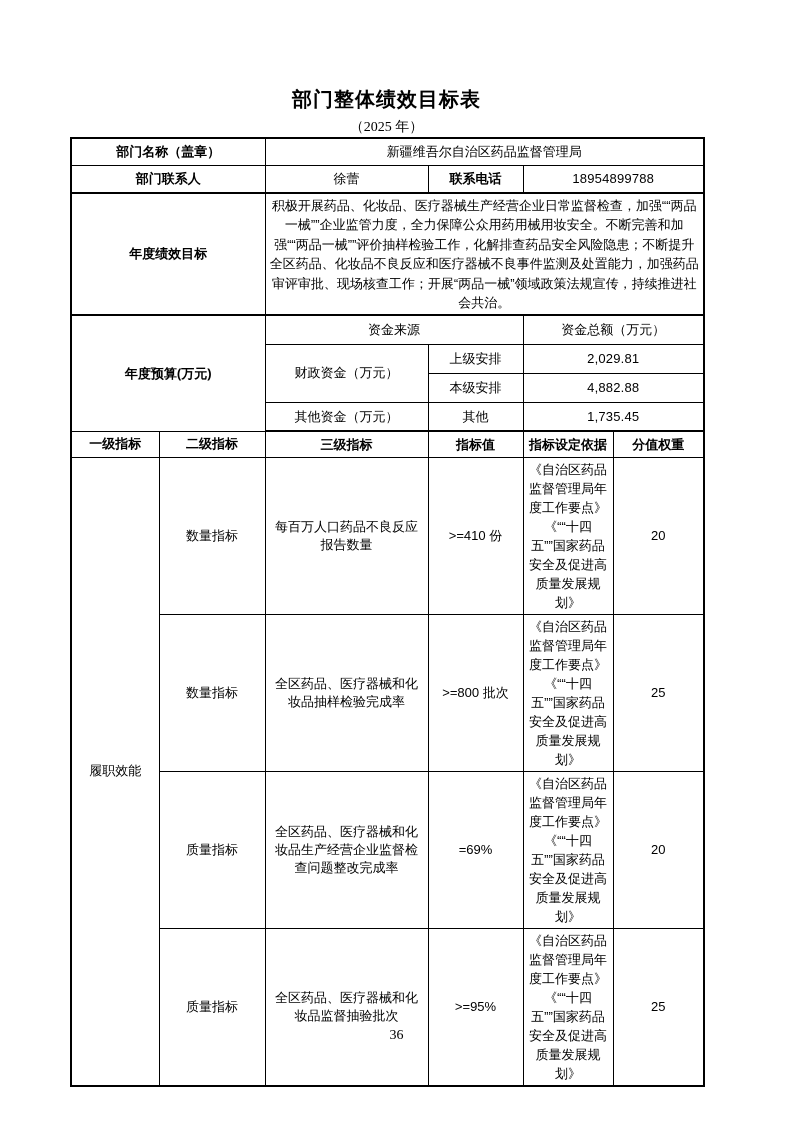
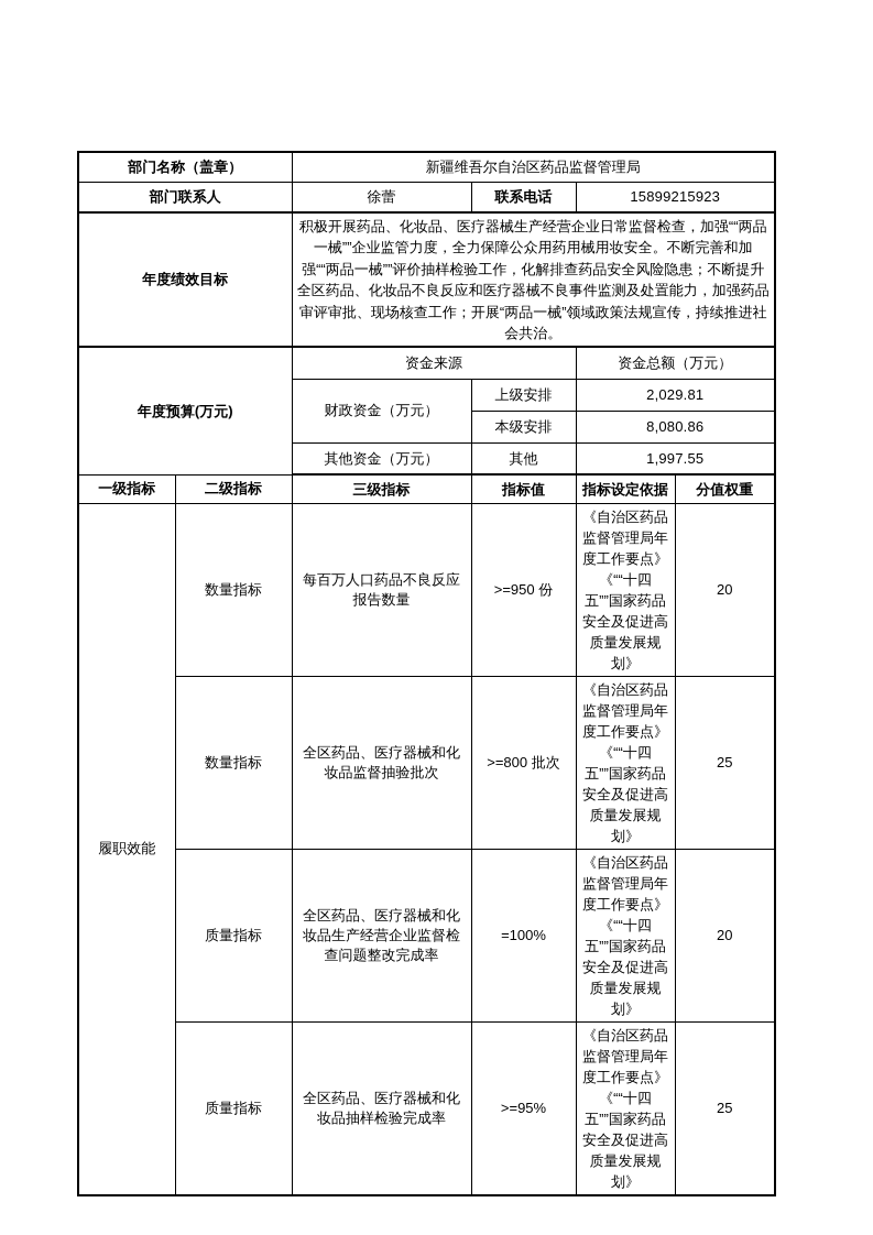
- 部门整体绩效目标表
- （2025 年）
  部门名称（盖章）	新疆维吾尔自治区药品监督管理局
- 部门联系人	徐蕾	联系电话	18954899788
+ 部门联系人	徐蕾	联系电话	15899215923
  年度绩效目标	积极开展药品、化妆品、医疗器械生产经营企业日常监督检查，加强““两品一械””企业监管力度，全力保障公众用药用械用妆安全。不断完善和加强““两品一械””评价抽样检验工作，化解排查药品安全风险隐患；不断提升全区药品、化妆品不良反应和医疗器械不良事件监测及处置能力，加强药品审评审批、现场核查工作；开展“两品一械”领域政策法规宣传，持续推进社会共治。
  年度预算(万元)	资金来源	资金总额（万元）
  财政资金（万元）	上级安排	2,029.81
- 本级安排	4,882.88
+ 本级安排	8,080.86
- 其他资金（万元）	其他	1,735.45
+ 其他资金（万元）	其他	1,997.55
  一级指标	二级指标	三级指标	指标值	指标设定依据	分值权重
- 履职效能	数量指标	每百万人口药品不良反应报告数量	>=410 份	《自治区药品监督管理局年度工作要点》《““十四五””国家药品安全及促进高质量发展规划》	20
+ 履职效能	数量指标	每百万人口药品不良反应报告数量	>=950 份	《自治区药品监督管理局年度工作要点》《““十四五””国家药品安全及促进高质量发展规划》	20
- 数量指标	全区药品、医疗器械和化妆品抽样检验完成率	>=800 批次	《自治区药品监督管理局年度工作要点》《““十四五””国家药品安全及促进高质量发展规划》	25
+ 数量指标	全区药品、医疗器械和化妆品监督抽验批次	>=800 批次	《自治区药品监督管理局年度工作要点》《““十四五””国家药品安全及促进高质量发展规划》	25
- 质量指标	全区药品、医疗器械和化妆品生产经营企业监督检查问题整改完成率	=69%	《自治区药品监督管理局年度工作要点》《““十四五””国家药品安全及促进高质量发展规划》	20
+ 质量指标	全区药品、医疗器械和化妆品生产经营企业监督检查问题整改完成率	=100%	《自治区药品监督管理局年度工作要点》《““十四五””国家药品安全及促进高质量发展规划》	20
- 质量指标	全区药品、医疗器械和化妆品监督抽验批次	>=95%	《自治区药品监督管理局年度工作要点》《““十四五””国家药品安全及促进高质量发展规划》	25
+ 质量指标	全区药品、医疗器械和化妆品抽样检验完成率	>=95%	《自治区药品监督管理局年度工作要点》《““十四五””国家药品安全及促进高质量发展规划》	25
- 36
